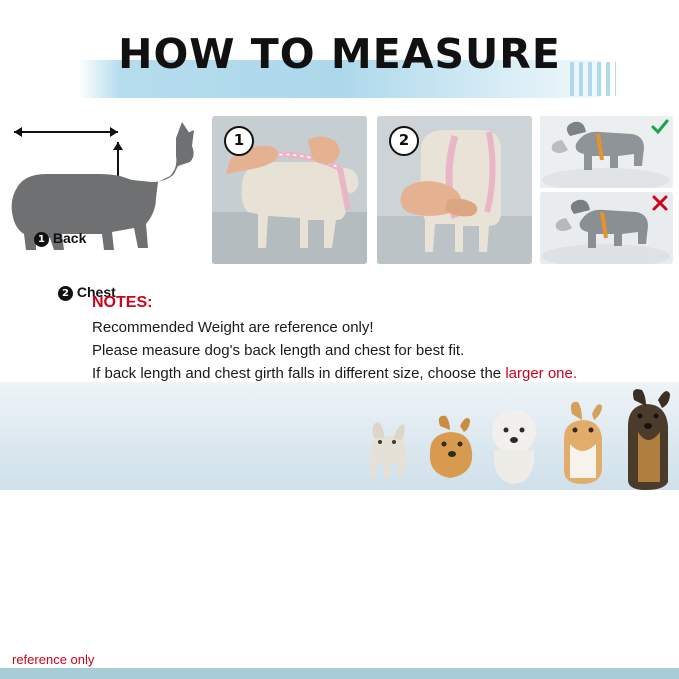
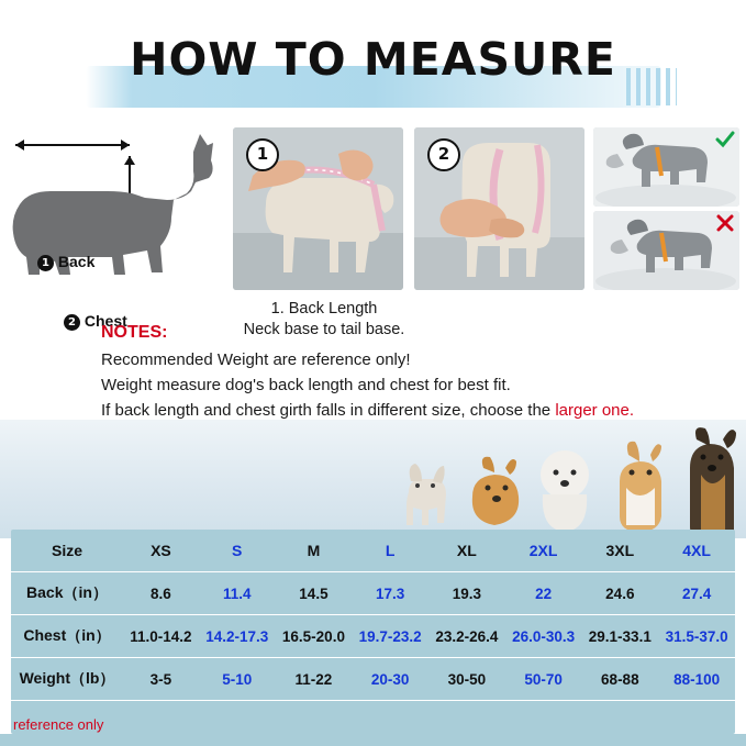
  HOW TO MEASURE
  1 Back
  2 Chest
  1
  2
+ 1. Back Length
+ Neck base to tail base.
  NOTES:
  Recommended Weight are reference only!
- Please measure dog's back length and chest for best fit.
+ Weight measure dog's back length and chest for best fit.
  If back length and chest girth falls in different size, choose the larger one.
+ Size	XS	S	M	L	XL	2XL	3XL	4XL
+ Back（in）	8.6	11.4	14.5	17.3	19.3	22	24.6	27.4
+ Chest（in）	11.0-14.2	14.2-17.3	16.5-20.0	19.7-23.2	23.2-26.4	26.0-30.3	29.1-33.1	31.5-37.0
+ Weight（lb）	3-5	5-10	11-22	20-30	30-50	50-70	68-88	88-100
  reference only
